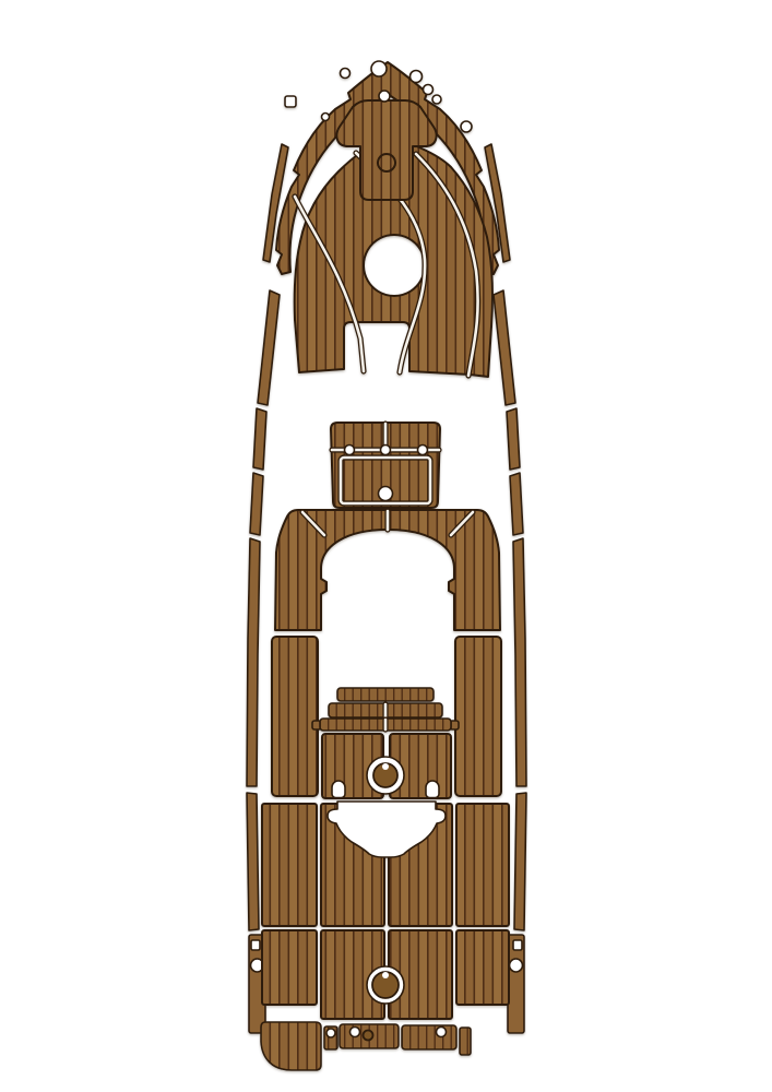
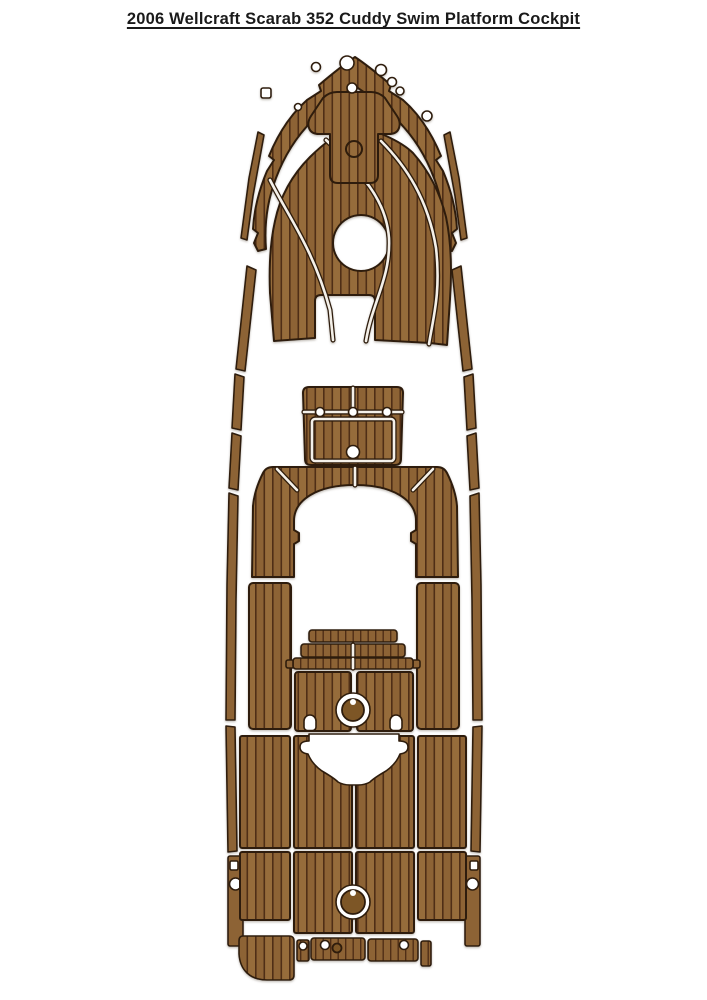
+ 2006 Wellcraft Scarab 352 Cuddy Swim Platform Cockpit
